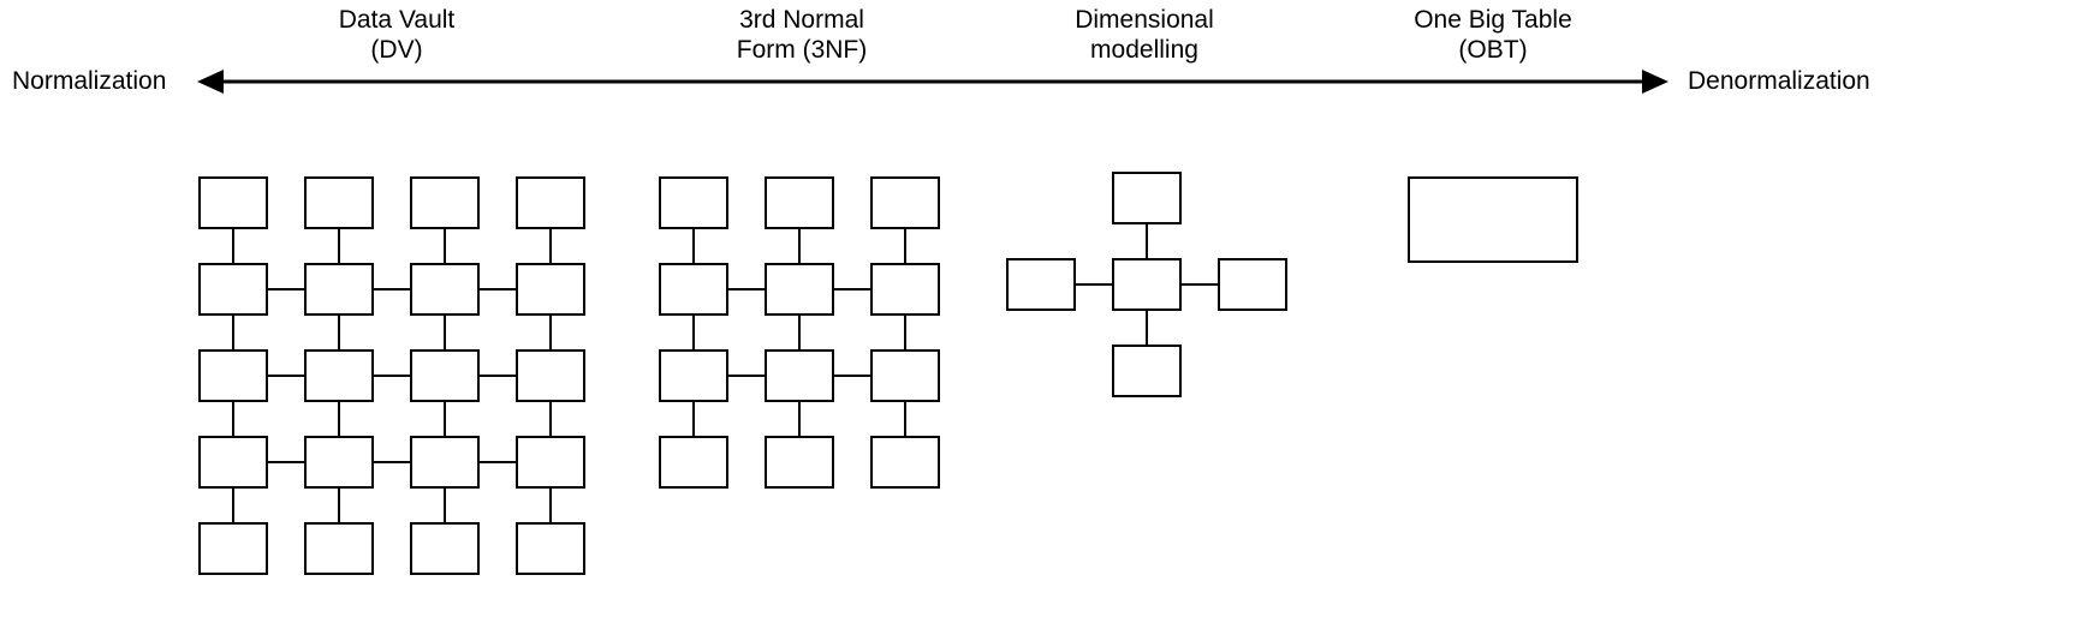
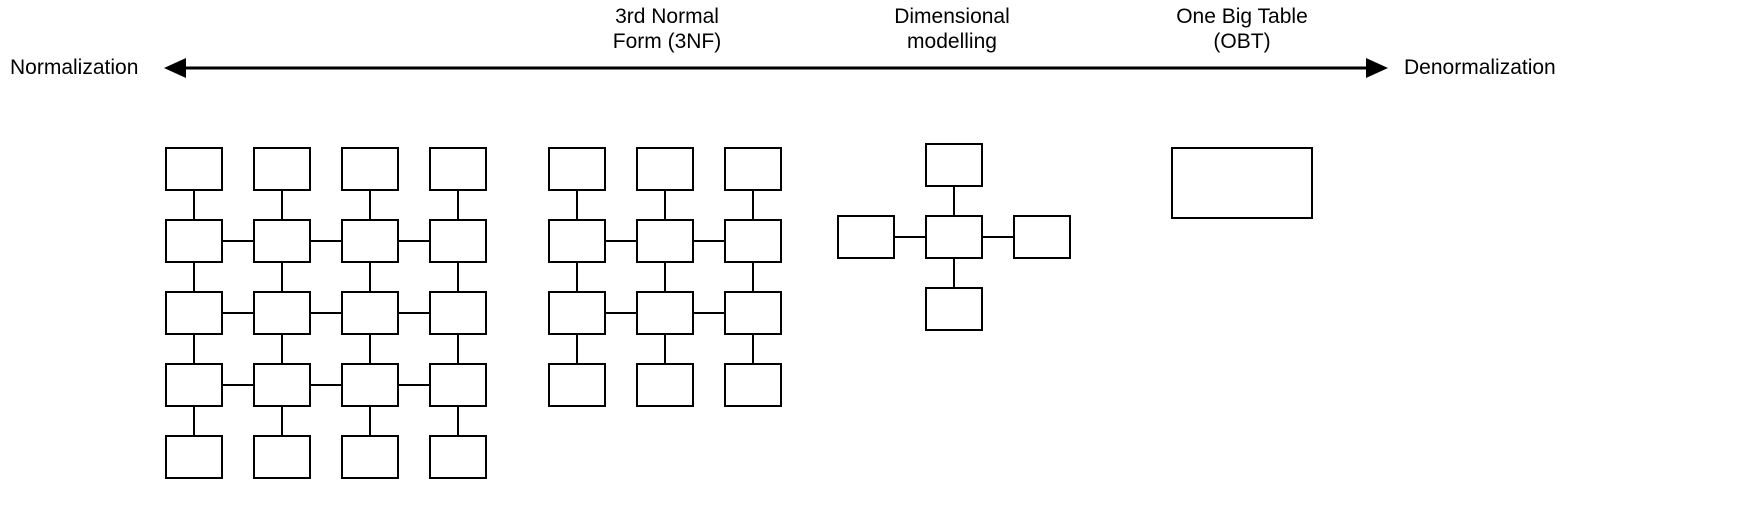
- Data Vault
- (DV)
  3rd Normal
  Form (3NF)
  Dimensional
  modelling
  One Big Table
  (OBT)
  Normalization
  Denormalization
